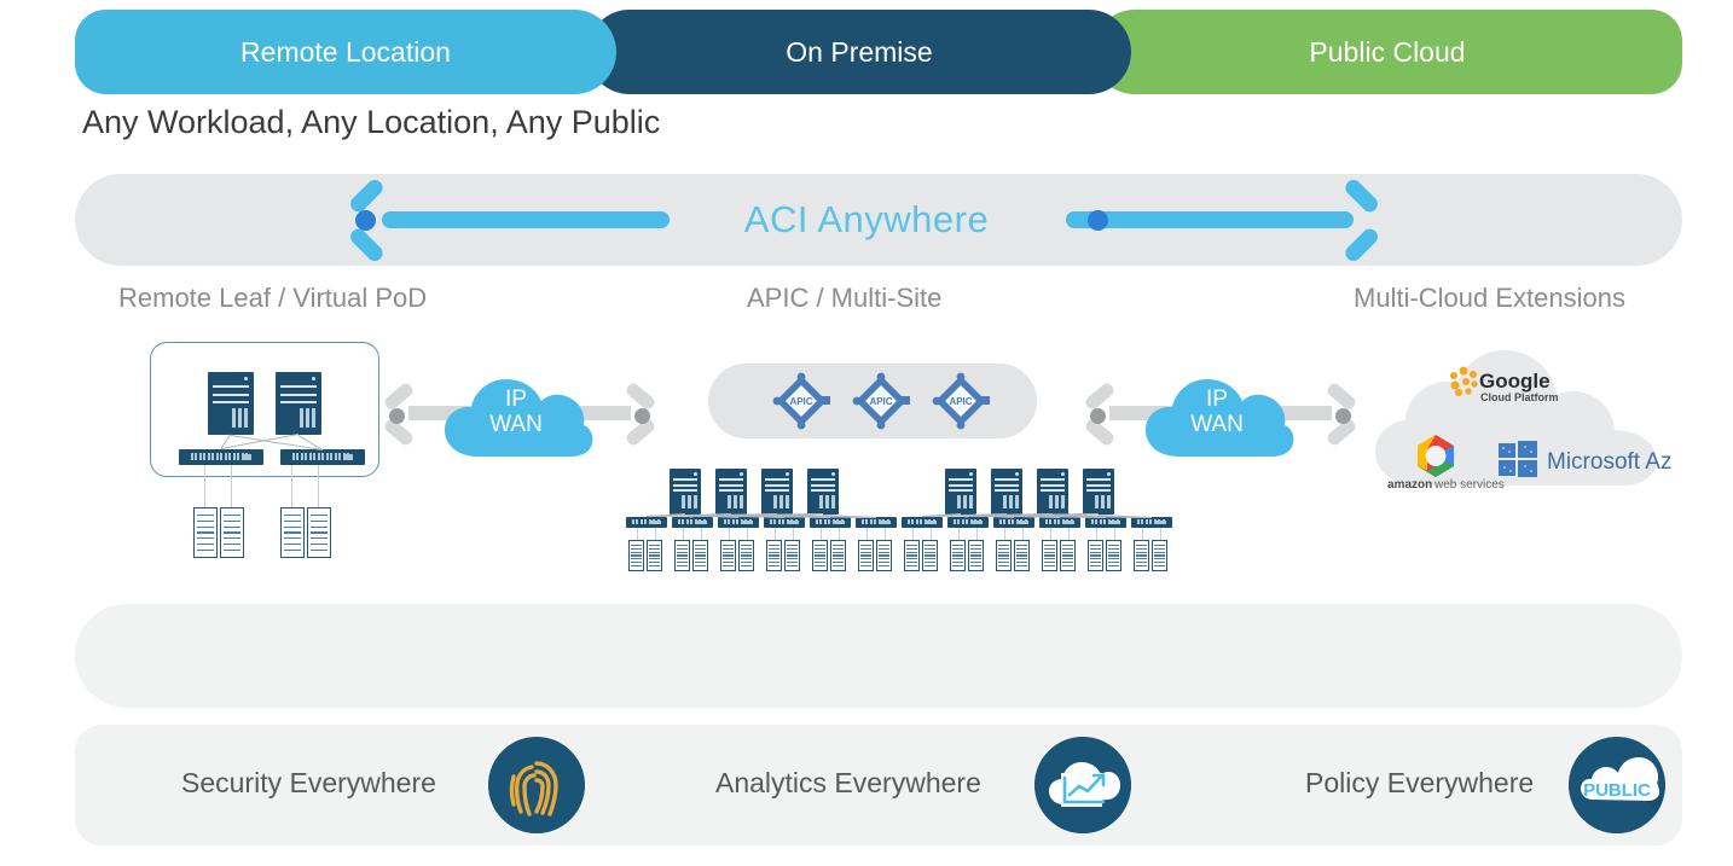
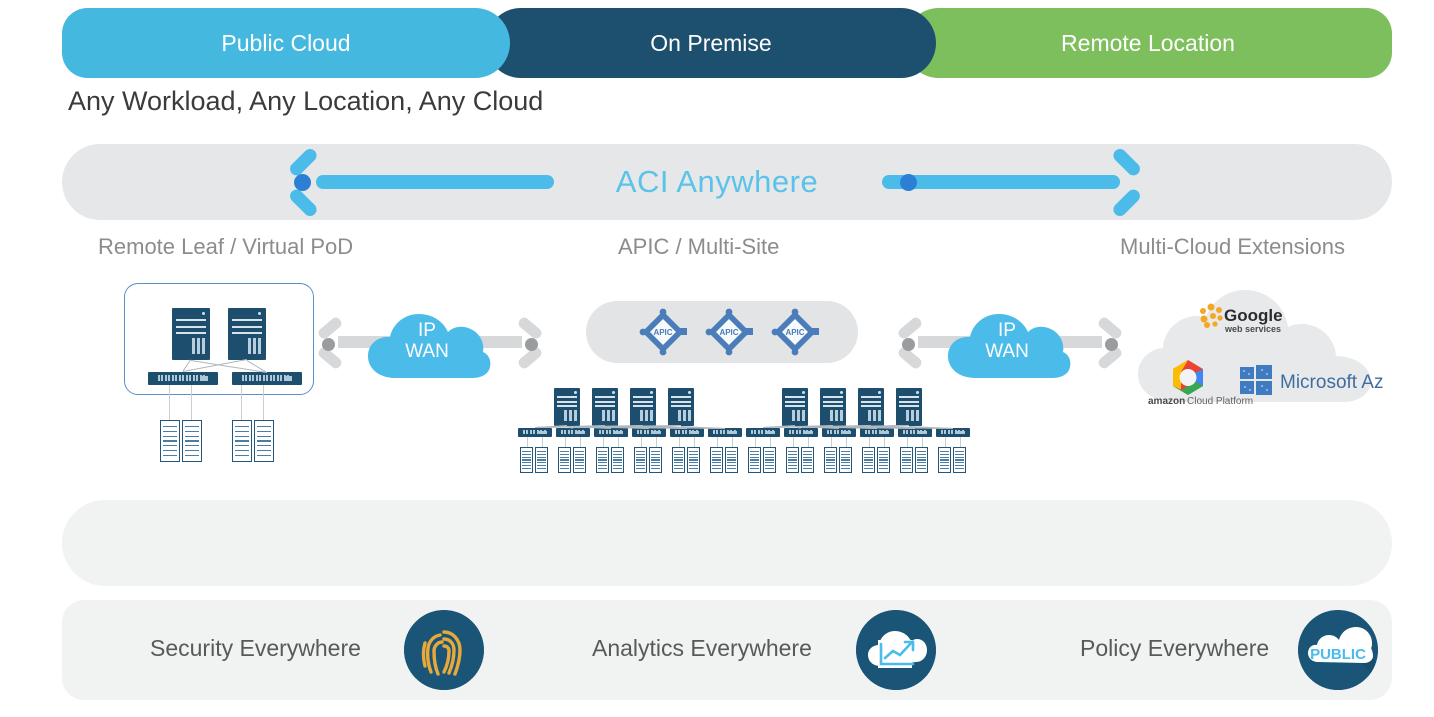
- Any Workload, Any Location, Any Public
+ Any Workload, Any Location, Any Cloud
  ACI Anywhere
  Remote Leaf / Virtual PoD
  APIC / Multi-Site
  Multi-Cloud Extensions
  IP
  WAN
  IP
  WAN
  APIC
  APIC
  APIC
  Google
- Cloud Platform
+ web services
  amazon
- web services
+ Cloud Platform
  Microsoft Az
- Remote Location
+ Public Cloud
  On Premise
- Public Cloud
+ Remote Location
  Security Everywhere
  Analytics Everywhere
  Policy Everywhere
  PUBLIC
